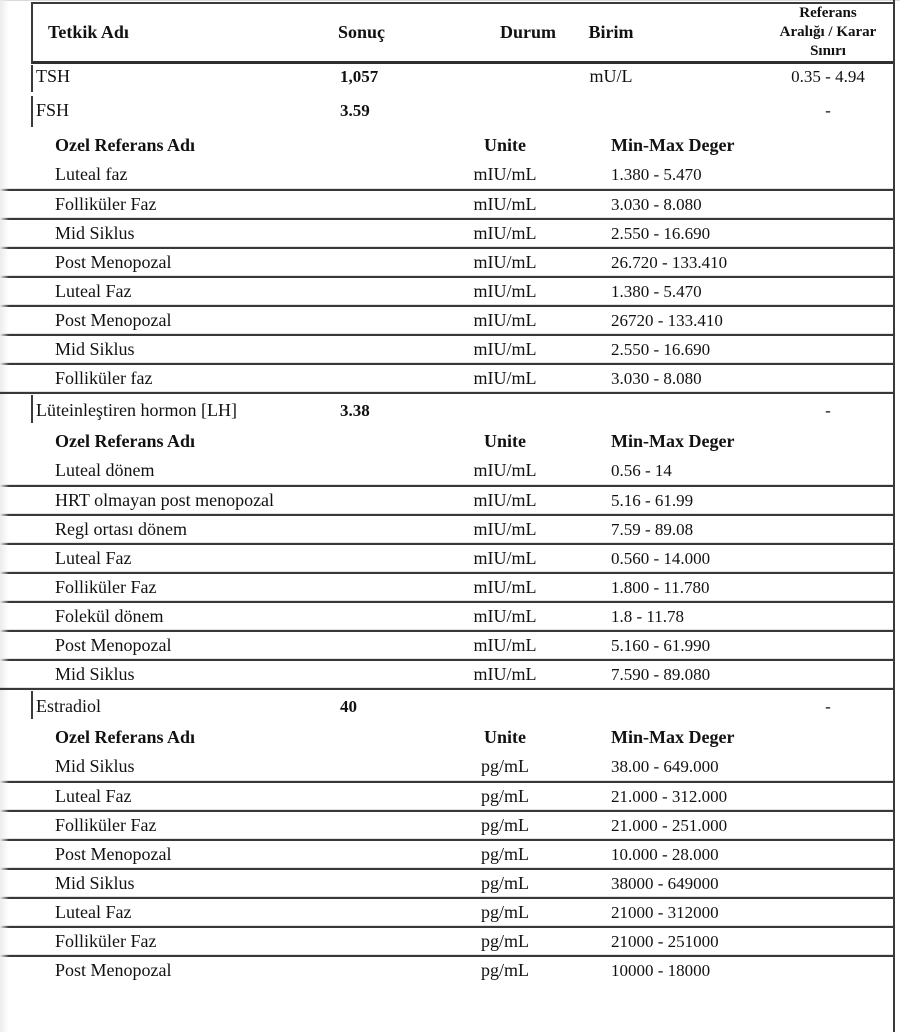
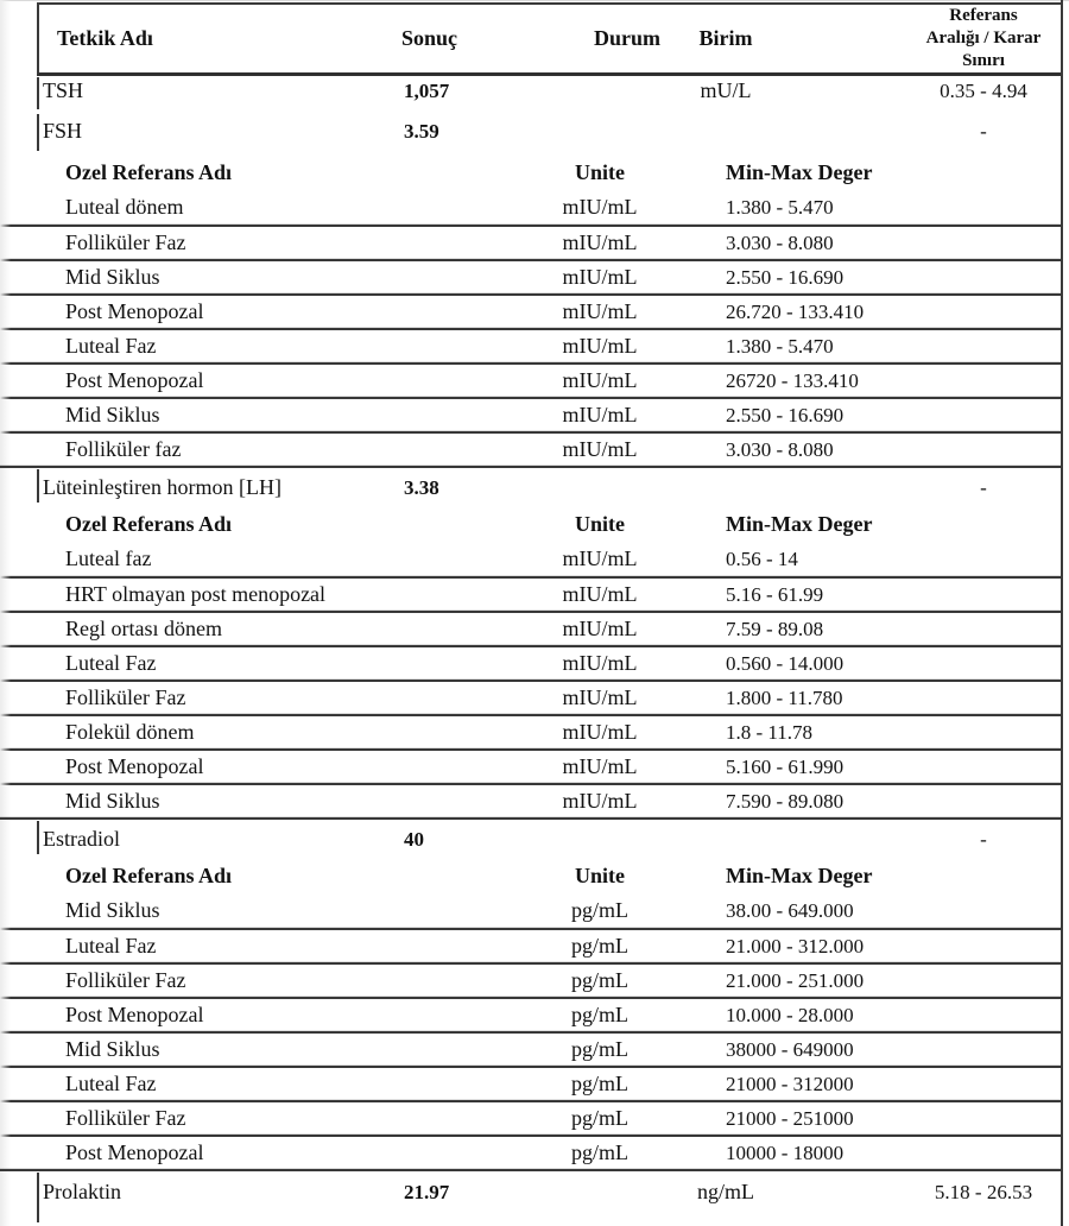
  Tetkik Adı
  Sonuç
  Durum
  Birim
  Referans
  Aralığı / Karar
  Sınırı
  TSH
  1,057
  mU/L
  0.35 - 4.94
  FSH
  3.59
  -
  Ozel Referans Adı
  Unite
  Min-Max Deger
- Luteal faz
+ Luteal dönem
  mIU/mL
  1.380 - 5.470
  Folliküler Faz
  mIU/mL
  3.030 - 8.080
  Mid Siklus
  mIU/mL
  2.550 - 16.690
  Post Menopozal
  mIU/mL
  26.720 - 133.410
  Luteal Faz
  mIU/mL
  1.380 - 5.470
  Post Menopozal
  mIU/mL
  26720 - 133.410
  Mid Siklus
  mIU/mL
  2.550 - 16.690
  Folliküler faz
  mIU/mL
  3.030 - 8.080
  Lüteinleştiren hormon [LH]
  3.38
  -
  Ozel Referans Adı
  Unite
  Min-Max Deger
- Luteal dönem
+ Luteal faz
  mIU/mL
  0.56 - 14
  HRT olmayan post menopozal
  mIU/mL
  5.16 - 61.99
  Regl ortası dönem
  mIU/mL
  7.59 - 89.08
  Luteal Faz
  mIU/mL
  0.560 - 14.000
  Folliküler Faz
  mIU/mL
  1.800 - 11.780
  Folekül dönem
  mIU/mL
  1.8 - 11.78
  Post Menopozal
  mIU/mL
  5.160 - 61.990
  Mid Siklus
  mIU/mL
  7.590 - 89.080
  Estradiol
  40
  -
  Ozel Referans Adı
  Unite
  Min-Max Deger
  Mid Siklus
  pg/mL
  38.00 - 649.000
  Luteal Faz
  pg/mL
  21.000 - 312.000
  Folliküler Faz
  pg/mL
  21.000 - 251.000
  Post Menopozal
  pg/mL
  10.000 - 28.000
  Mid Siklus
  pg/mL
  38000 - 649000
  Luteal Faz
  pg/mL
  21000 - 312000
  Folliküler Faz
  pg/mL
  21000 - 251000
  Post Menopozal
  pg/mL
  10000 - 18000
+ Prolaktin
+ 21.97
+ ng/mL
+ 5.18 - 26.53
